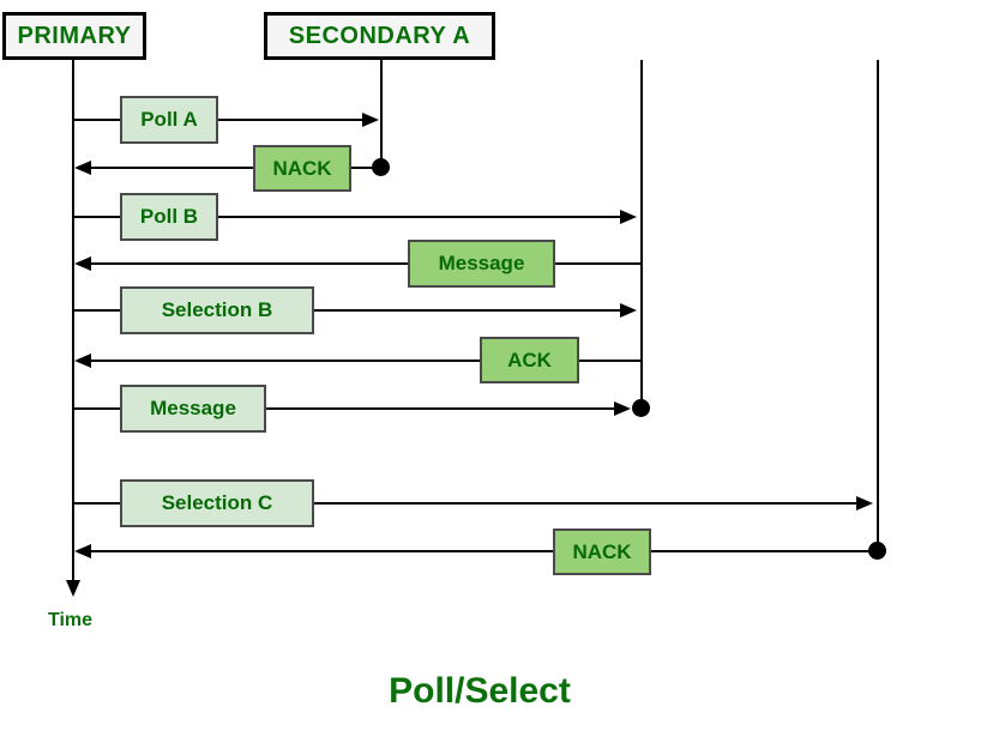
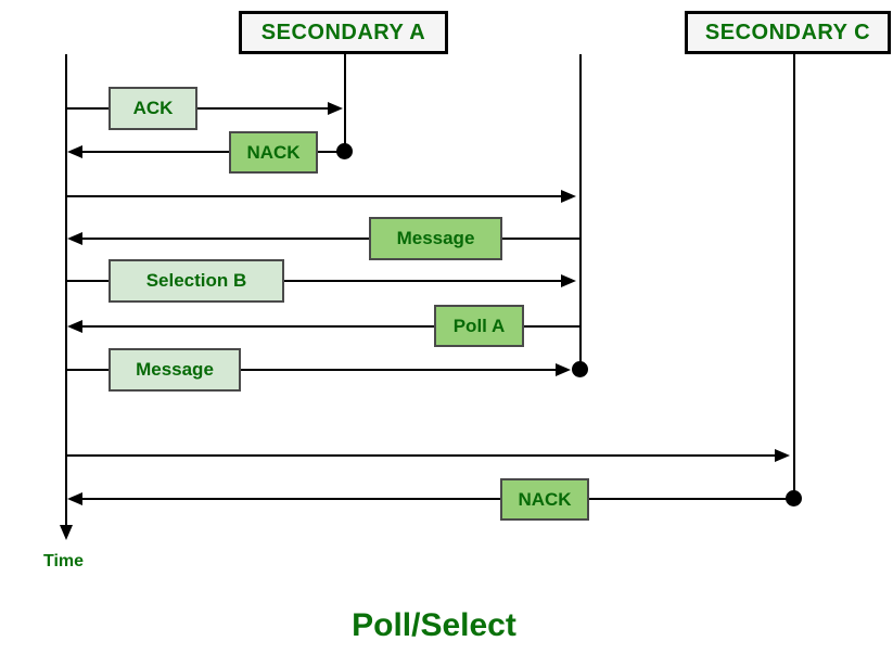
- PRIMARY
  SECONDARY A
+ SECONDARY C
- Poll A
+ ACK
  NACK
- Poll B
  Message
  Selection B
- ACK
+ Poll A
  Message
- Selection C
  NACK
  Time
  Poll/Select
